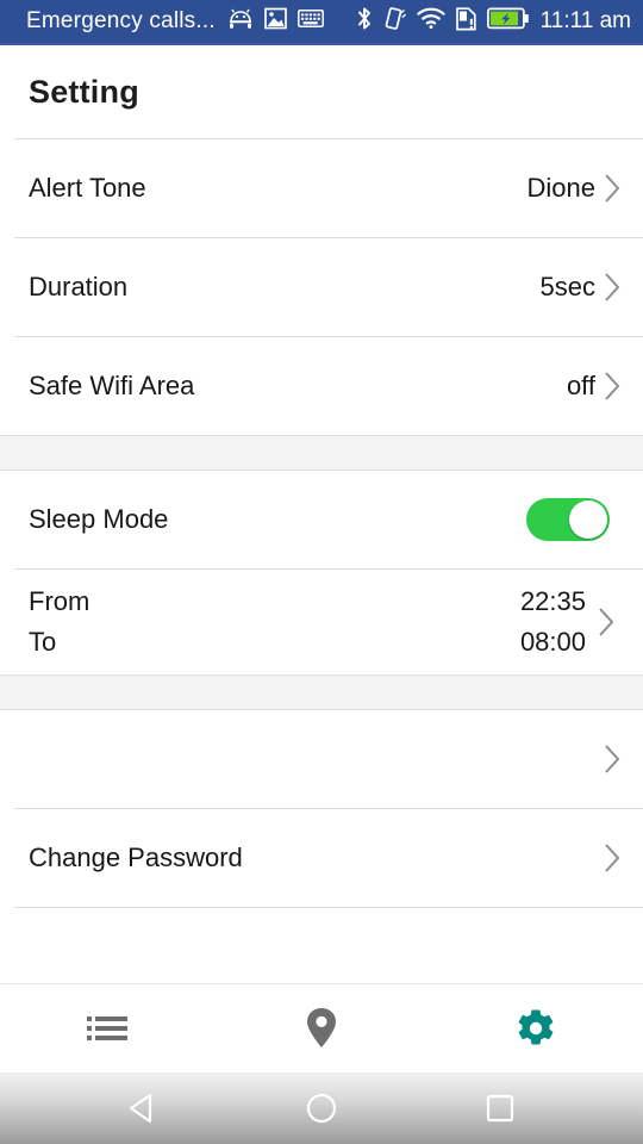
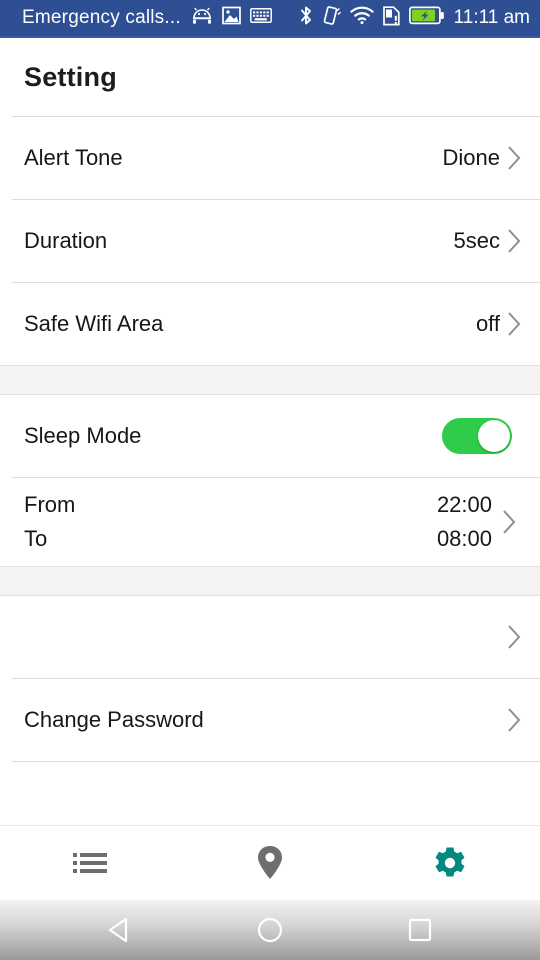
  Emergency calls...
  11:11 am
  Setting
  Alert Tone
  Dione
  Duration
  5sec
  Safe Wifi Area
  off
  Sleep Mode
  From
  To
- 22:35
+ 22:00
  08:00
  Change Password
